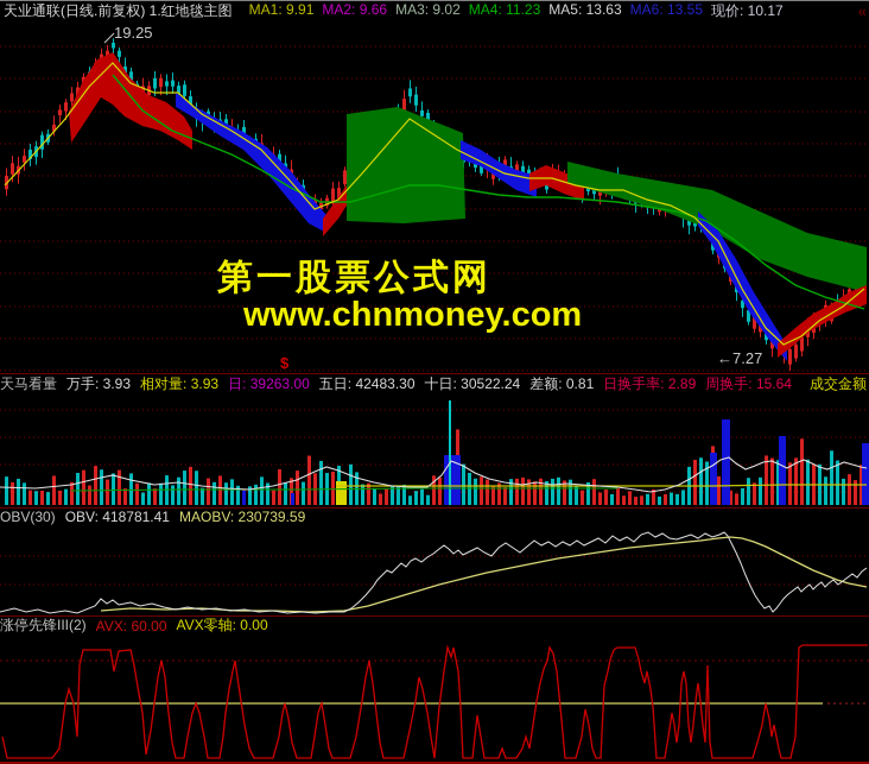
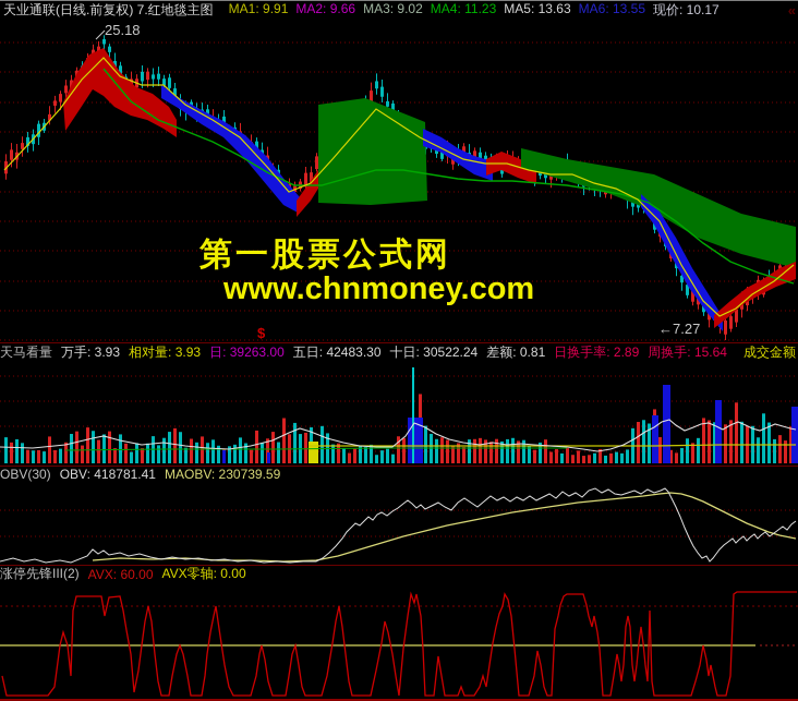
- 天业通联(日线.前复权) 1.红地毯主图
+ 天业通联(日线.前复权) 7.红地毯主图
  MA1: 9.91
  MA2: 9.66
  MA3: 9.02
  MA4: 11.23
  MA5: 13.63
  MA6: 13.55
  现价: 10.17
  «
  第一股票公式网
  www.chnmoney.com
- 19.25
+ 25.18
  ←7.27
  $
  天马看量
  万手: 3.93
  相对量: 3.93
  日: 39263.00
  五日: 42483.30
  十日: 30522.24
  差额: 0.81
  日换手率: 2.89
  周换手: 15.64
  成交金额
  OBV(30)
  OBV: 418781.41
  MAOBV: 230739.59
  涨停先锋III(2)
  AVX: 60.00
  AVX零轴: 0.00
